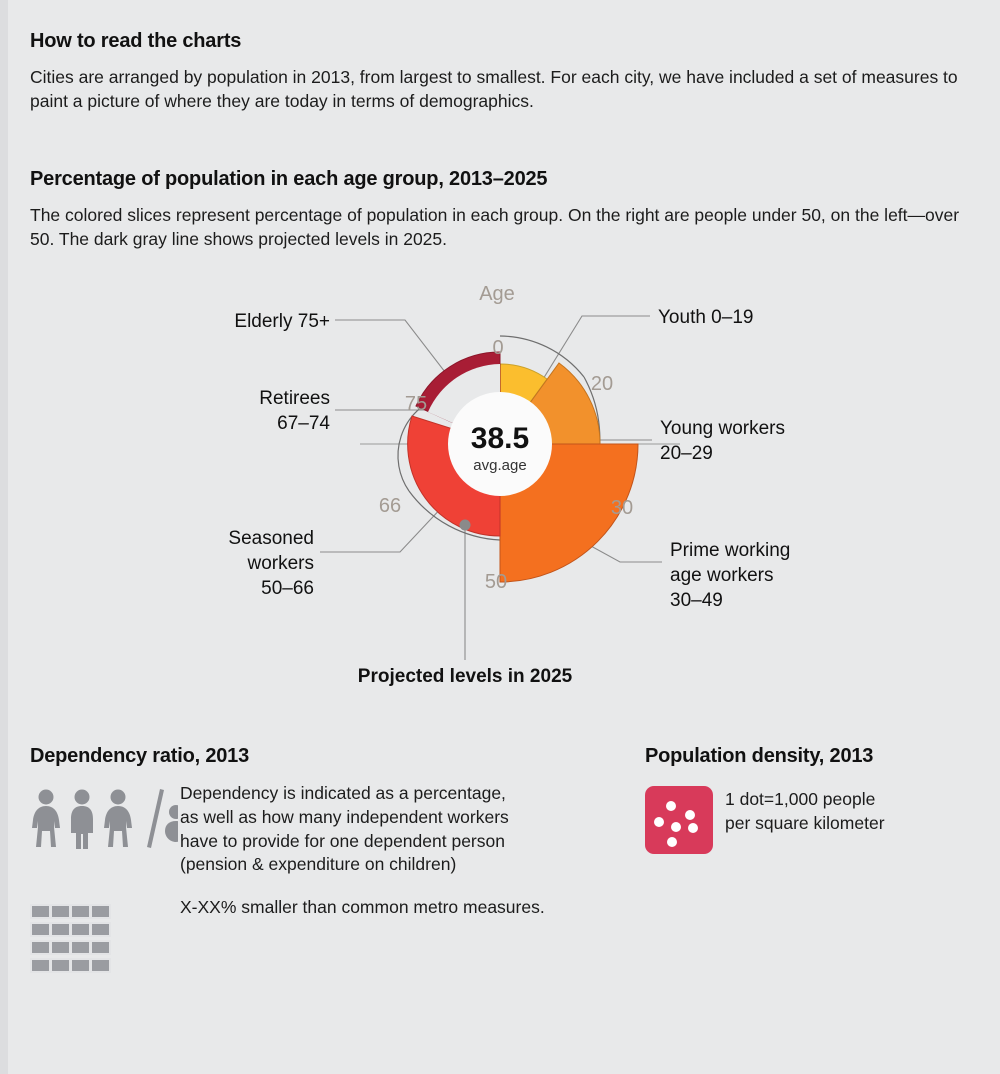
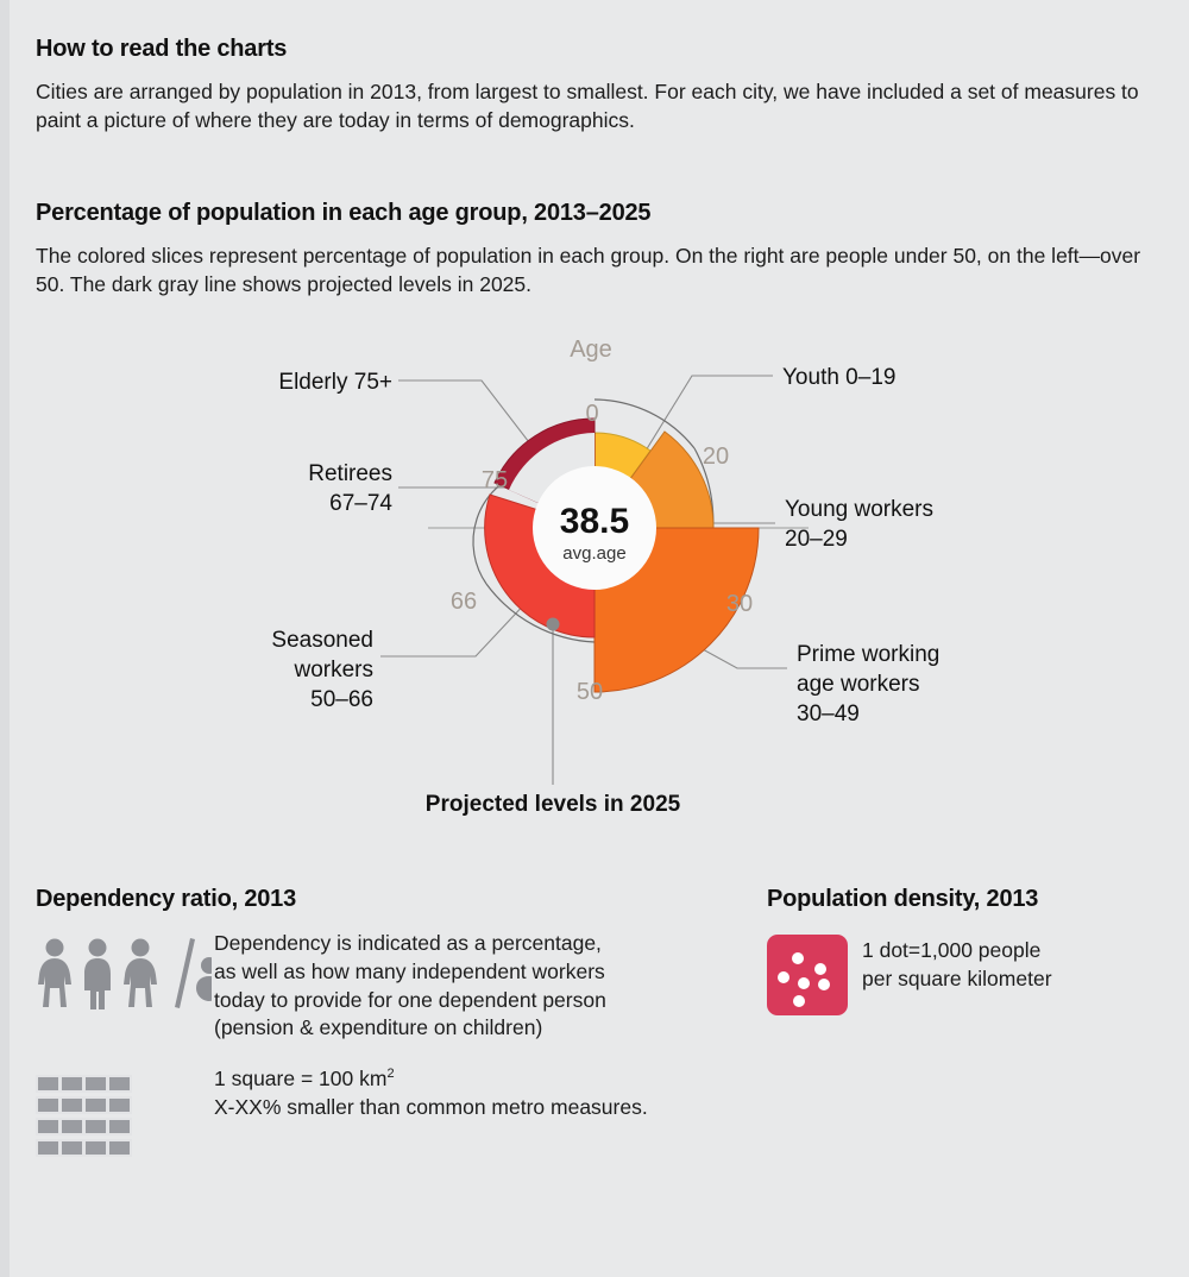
  How to read the charts
  Cities are arranged by population in 2013, from largest to smallest. For each city, we have included a set of measures to paint a picture of where they are today in terms of demographics.
  Percentage of population in each age group, 2013–2025
  The colored slices represent percentage of population in each group. On the right are people under 50, on the left—over 50. The dark gray line shows projected levels in 2025.
  Age
  38.5
  avg.age
  0
  20
  30
  50
  66
  75
  Elderly 75+
  Retirees
  67–74
  Seasoned
  workers
  50–66
  Youth 0–19
  Young workers
  20–29
  Prime working
  age workers
  30–49
  Projected levels in 2025
  Dependency ratio, 2013
  Dependency is indicated as a percentage,
  as well as how many independent workers
- have to provide for one dependent person
+ today to provide for one dependent person
  (pension & expenditure on children)
  Population density, 2013
  1 dot=1,000 people
  per square kilometer
+ 1 square = 100 km2
  X-XX% smaller than common metro measures.
